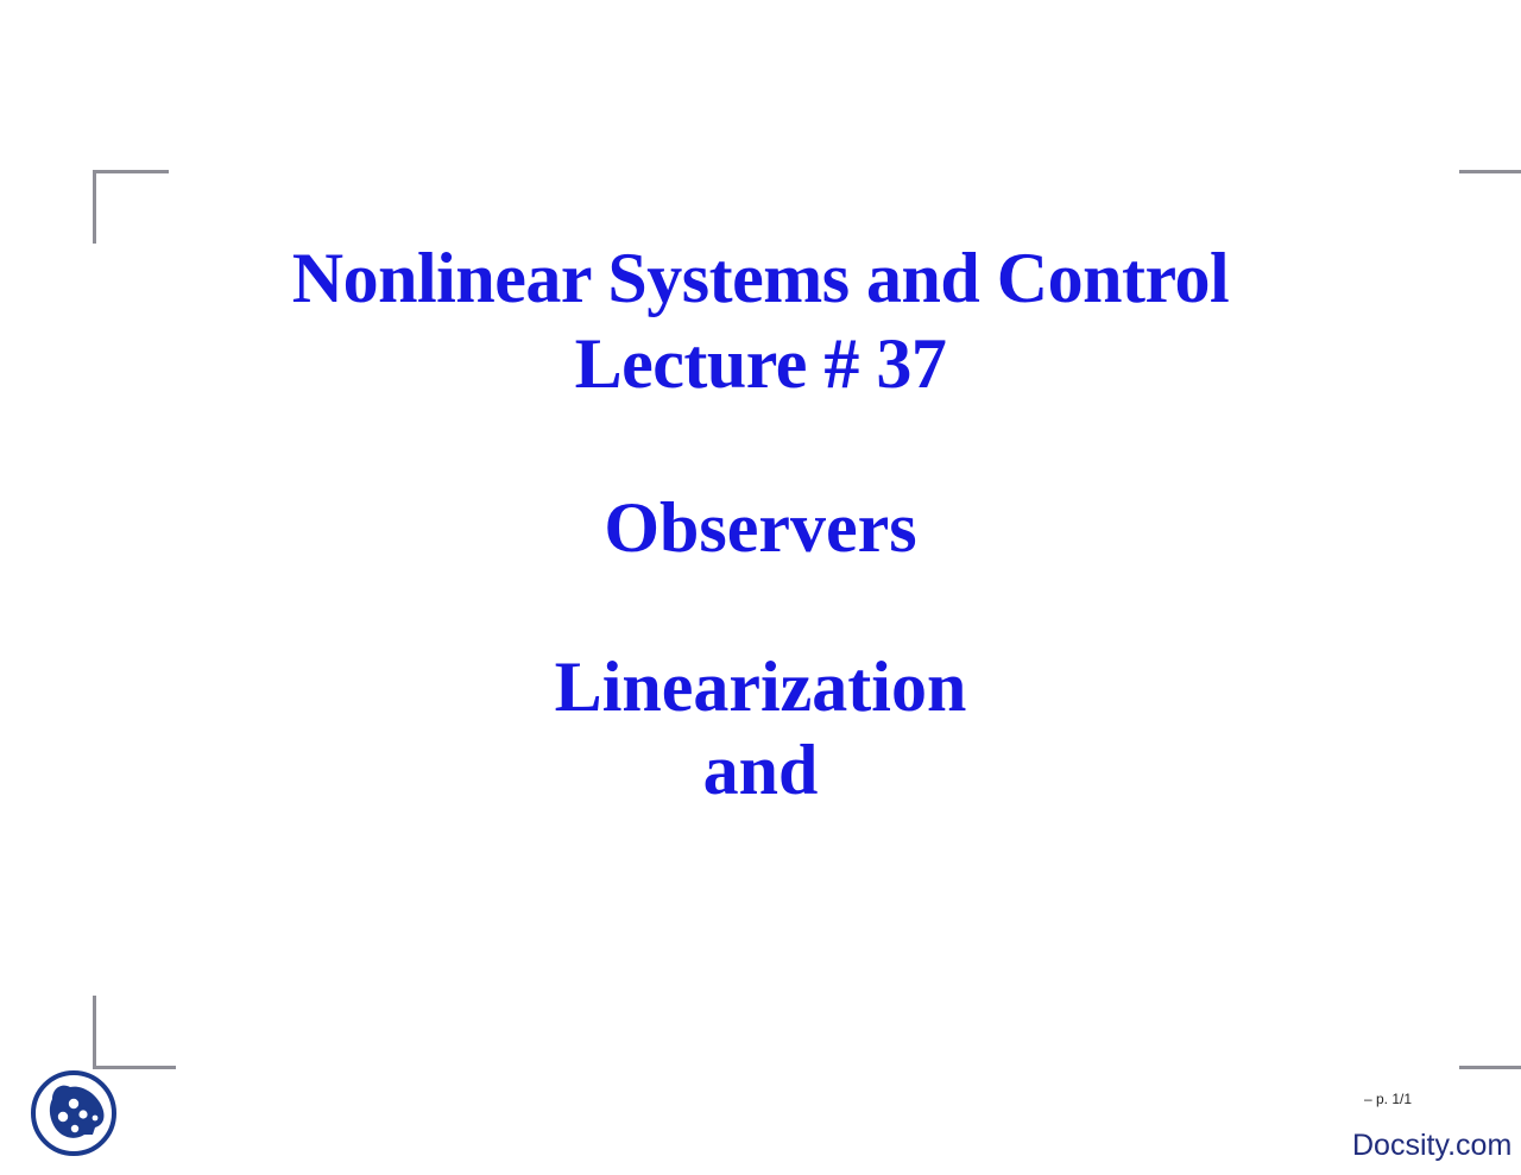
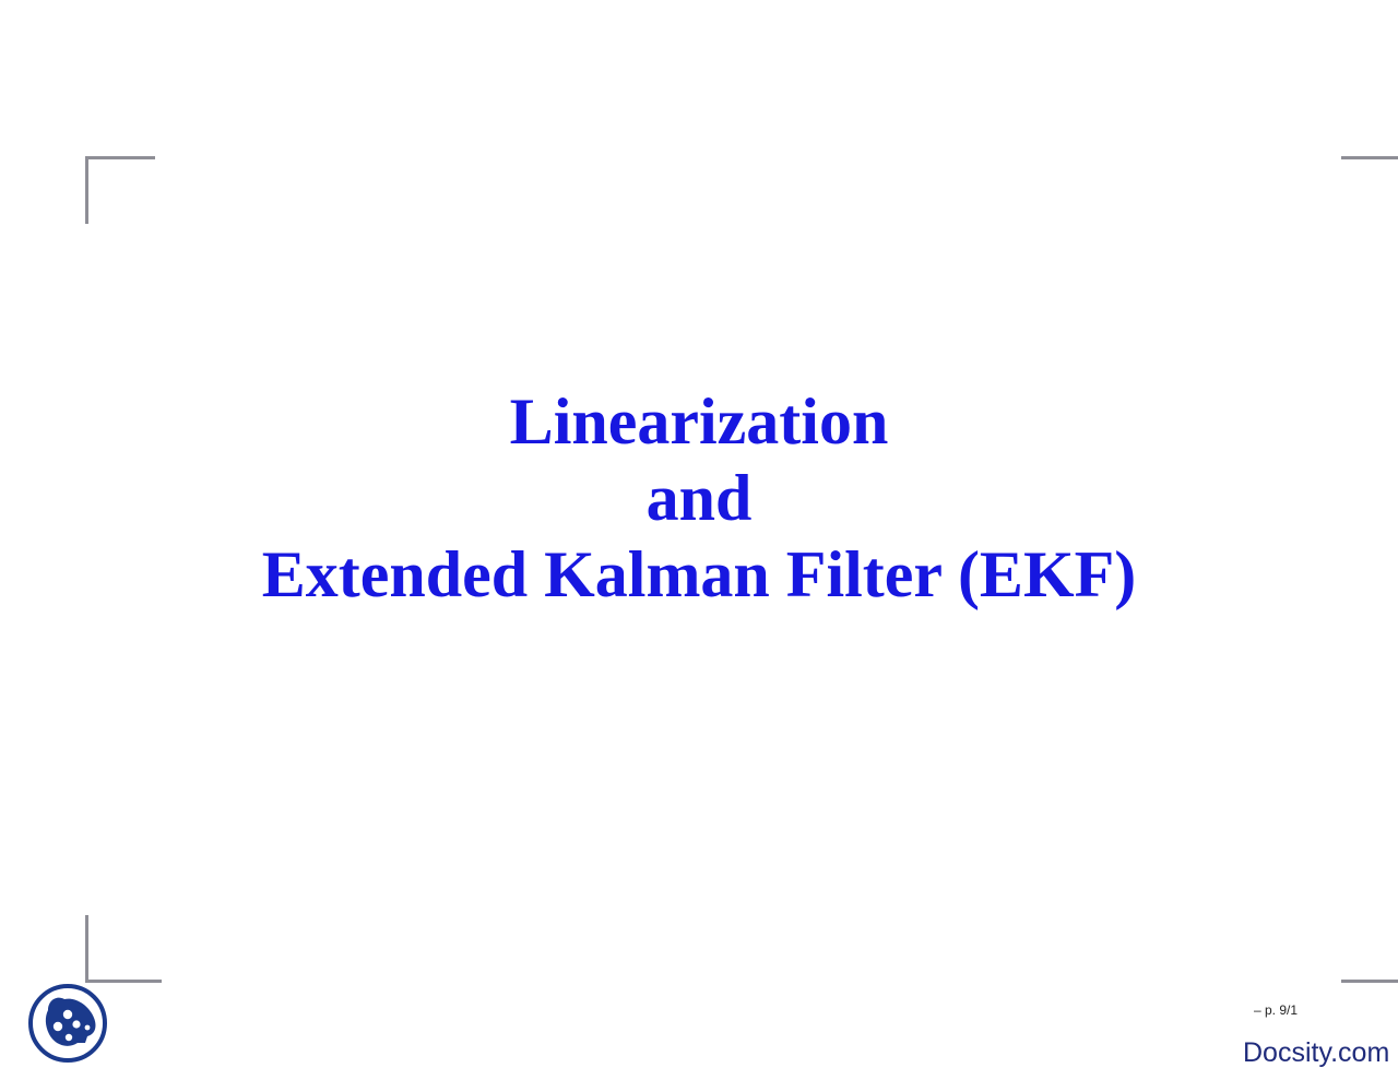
- Nonlinear Systems and Control
- Lecture # 37
- Observers
  Linearization
  and
+ Extended Kalman Filter (EKF)
- – p. 1/1
+ – p. 9/1
  Docsity.com
